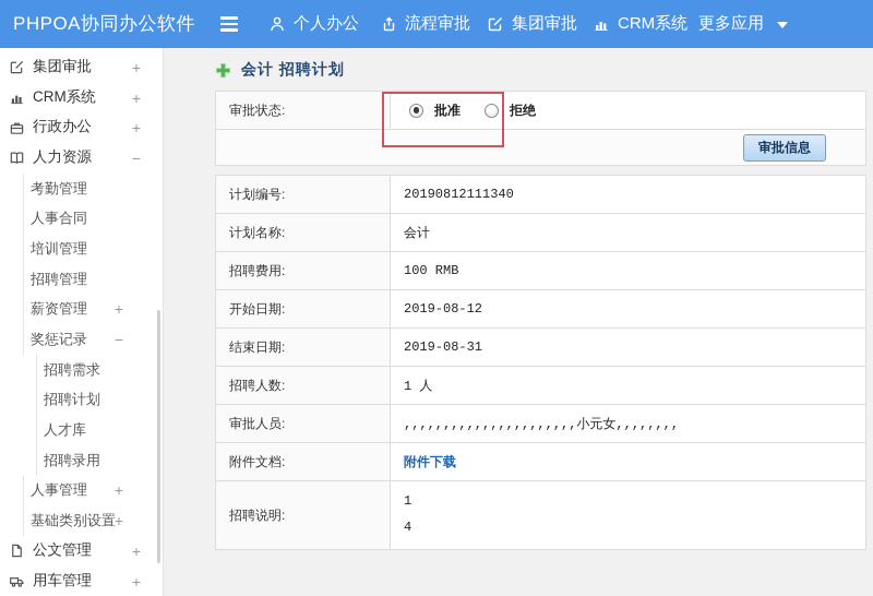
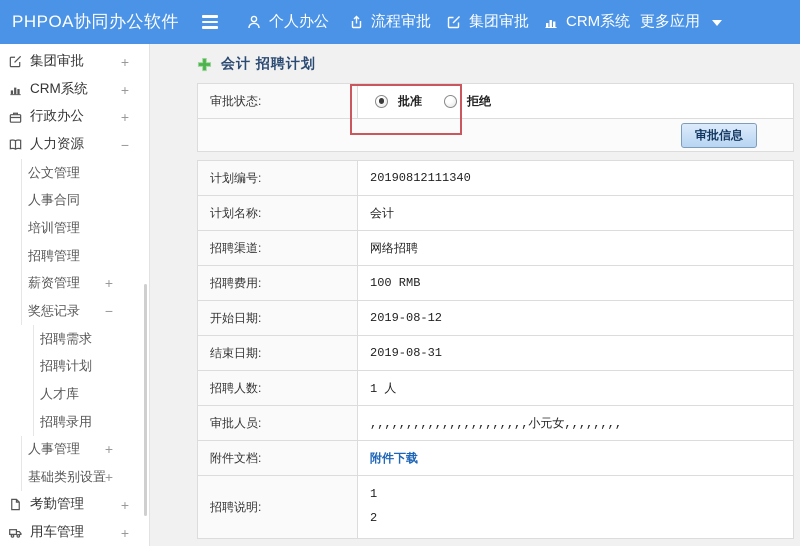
  PHPOA协同办公软件
  个人办公
  流程审批
  集团审批
  CRM系统
  更多应用
  集团审批
  +
  CRM系统
  +
  行政办公
  +
  人力资源
  −
- 考勤管理
+ 公文管理
  人事合同
  培训管理
  招聘管理
  薪资管理
  +
  奖惩记录
  −
  招聘需求
  招聘计划
  人才库
  招聘录用
  人事管理
  +
  基础类别设置
  +
- 公文管理
+ 考勤管理
  +
  用车管理
  +
  会计 招聘计划
  审批状态:
  批准
  拒绝
  审批信息
  计划编号:
  20190812111340
  计划名称:
  会计
+ 招聘渠道:
+ 网络招聘
  招聘费用:
  100 RMB
  开始日期:
  2019-08-12
  结束日期:
  2019-08-31
  招聘人数:
  1 人
  审批人员:
  ,,,,,,,,,,,,,,,,,,,,,,小元女,,,,,,,,
  附件文档:
  附件下载
  招聘说明:
  1
- 4
+ 2
